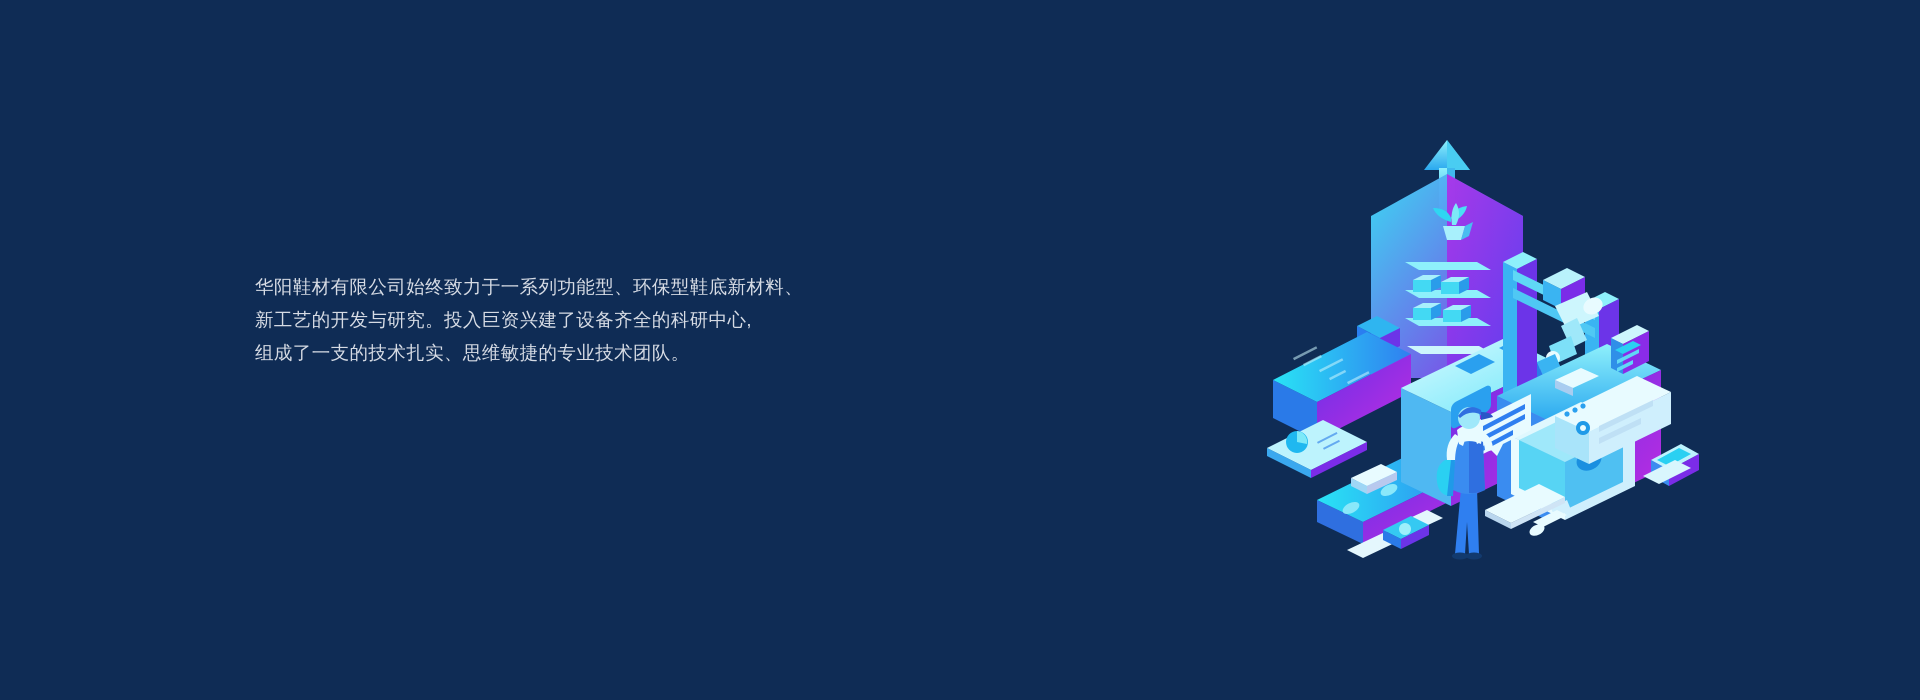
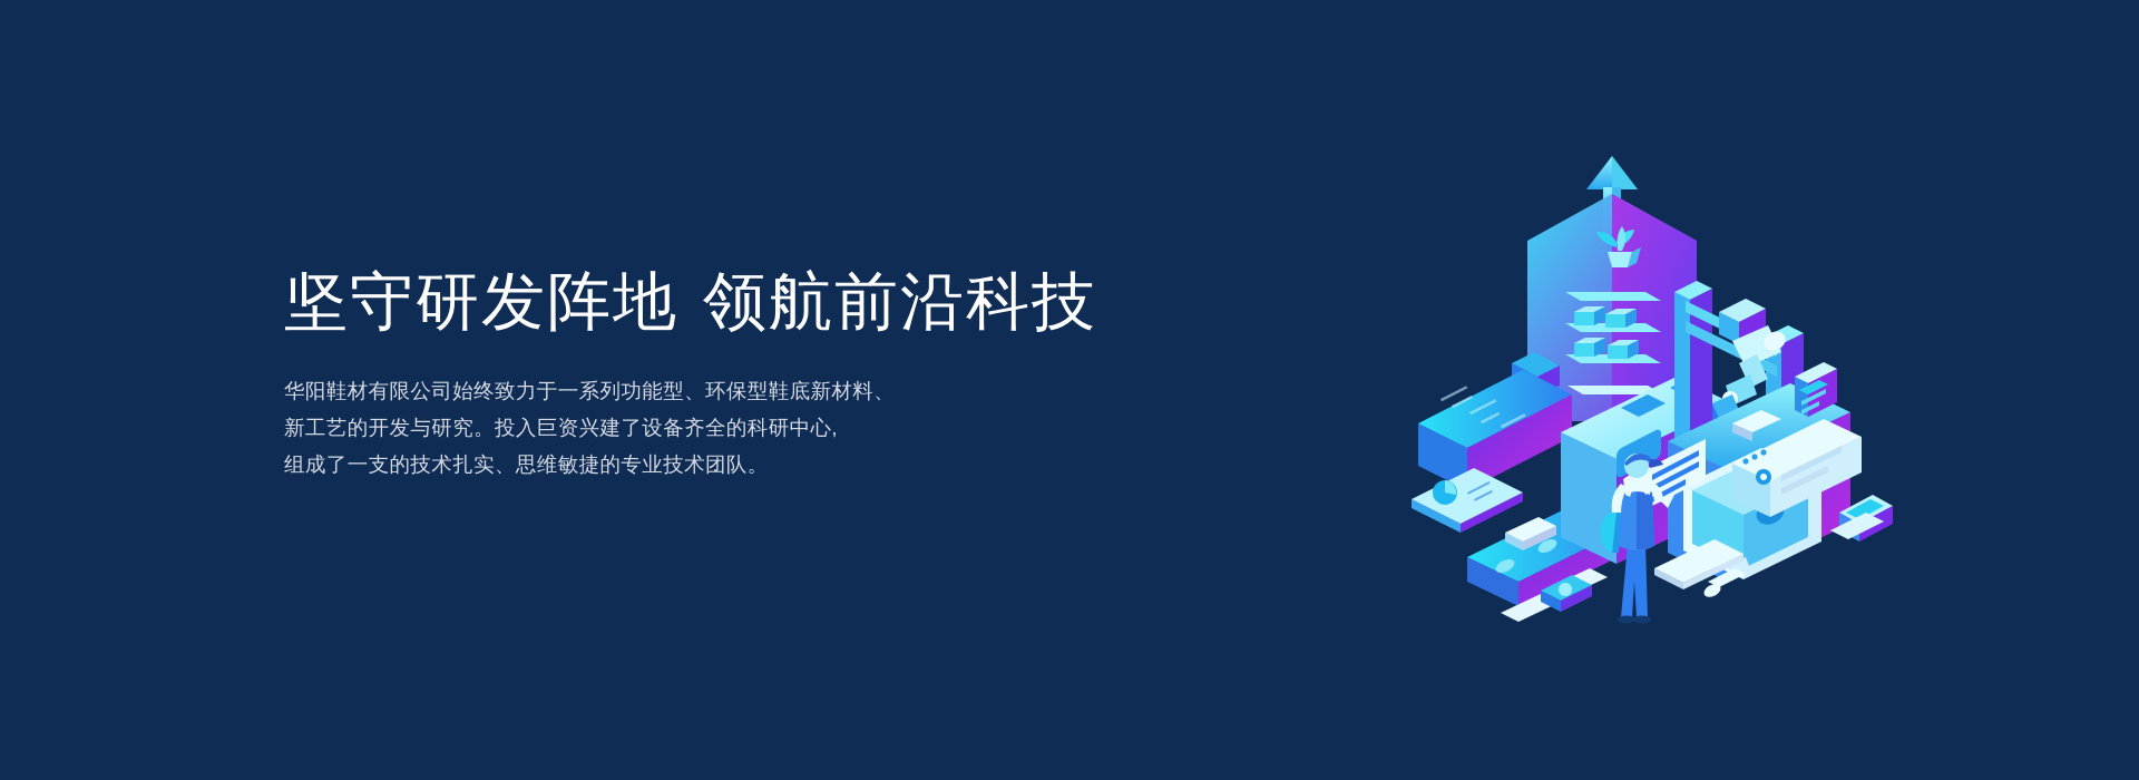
+ 坚守研发阵地 领航前沿科技
  华阳鞋材有限公司始终致力于一系列功能型、环保型鞋底新材料、
  新工艺的开发与研究。投入巨资兴建了设备齐全的科研中心,
  组成了一支的技术扎实、思维敏捷的专业技术团队。
